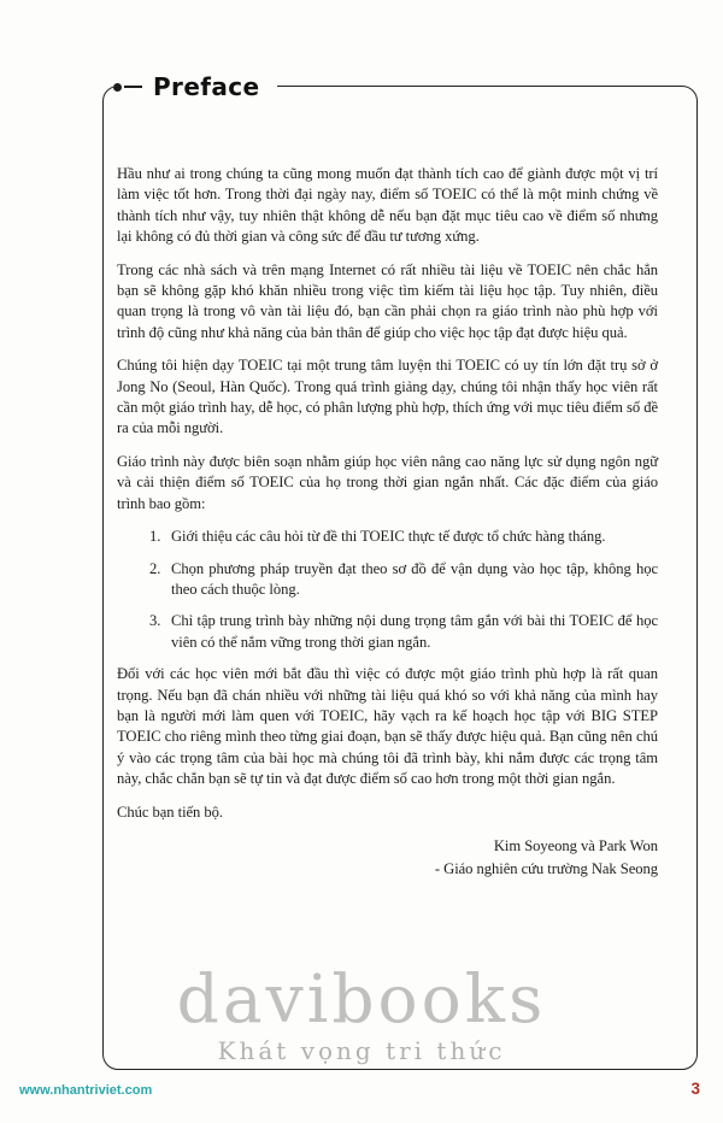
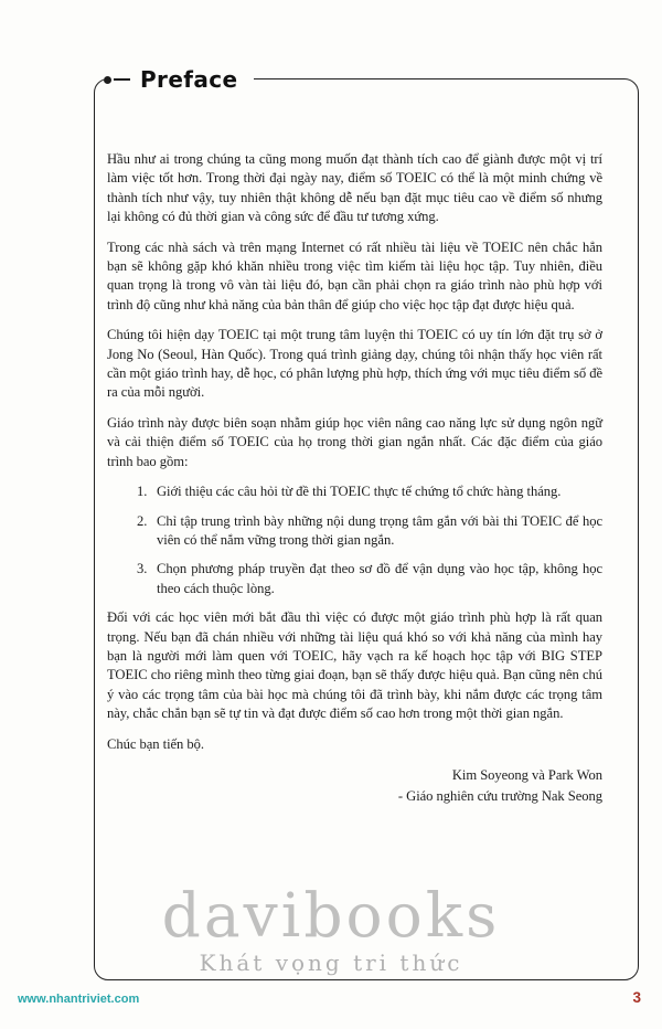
  Preface
  Hầu như ai trong chúng ta cũng mong muốn đạt thành tích cao để giành được một vị trí làm việc tốt hơn. Trong thời đại ngày nay, điểm số TOEIC có thể là một minh chứng về thành tích như vậy, tuy nhiên thật không dễ nếu bạn đặt mục tiêu cao về điểm số nhưng lại không có đủ thời gian và công sức để đầu tư tương xứng.
  Trong các nhà sách và trên mạng Internet có rất nhiều tài liệu về TOEIC nên chắc hẳn bạn sẽ không gặp khó khăn nhiều trong việc tìm kiếm tài liệu học tập. Tuy nhiên, điều quan trọng là trong vô vàn tài liệu đó, bạn cần phải chọn ra giáo trình nào phù hợp với trình độ cũng như khả năng của bản thân để giúp cho việc học tập đạt được hiệu quả.
  Chúng tôi hiện dạy TOEIC tại một trung tâm luyện thi TOEIC có uy tín lớn đặt trụ sở ở Jong No (Seoul, Hàn Quốc). Trong quá trình giảng dạy, chúng tôi nhận thấy học viên rất cần một giáo trình hay, dễ học, có phân lượng phù hợp, thích ứng với mục tiêu điểm số đề ra của mỗi người.
  Giáo trình này được biên soạn nhằm giúp học viên nâng cao năng lực sử dụng ngôn ngữ và cải thiện điểm số TOEIC của họ trong thời gian ngắn nhất. Các đặc điểm của giáo trình bao gồm:
  1.
- Giới thiệu các câu hỏi từ đề thi TOEIC thực tế được tổ chức hàng tháng.
+ Giới thiệu các câu hỏi từ đề thi TOEIC thực tế chứng tổ chức hàng tháng.
  2.
- Chọn phương pháp truyền đạt theo sơ đồ để vận dụng vào học tập, không học theo cách thuộc lòng.
+ Chỉ tập trung trình bày những nội dung trọng tâm gắn với bài thi TOEIC để học viên có thể nắm vững trong thời gian ngắn.
  3.
- Chỉ tập trung trình bày những nội dung trọng tâm gắn với bài thi TOEIC để học viên có thể nắm vững trong thời gian ngắn.
+ Chọn phương pháp truyền đạt theo sơ đồ để vận dụng vào học tập, không học theo cách thuộc lòng.
  Đối với các học viên mới bắt đầu thì việc có được một giáo trình phù hợp là rất quan trọng. Nếu bạn đã chán nhiều với những tài liệu quá khó so với khả năng của mình hay bạn là người mới làm quen với TOEIC, hãy vạch ra kế hoạch học tập với BIG STEP TOEIC cho riêng mình theo từng giai đoạn, bạn sẽ thấy được hiệu quả. Bạn cũng nên chú ý vào các trọng tâm của bài học mà chúng tôi đã trình bày, khi nắm được các trọng tâm này, chắc chắn bạn sẽ tự tin và đạt được điểm số cao hơn trong một thời gian ngắn.
  Chúc bạn tiến bộ.
  Kim Soyeong và Park Won
  - Giáo nghiên cứu trường Nak Seong
  davibooks
  Khát vọng tri thức
  www.nhantriviet.com
  3
